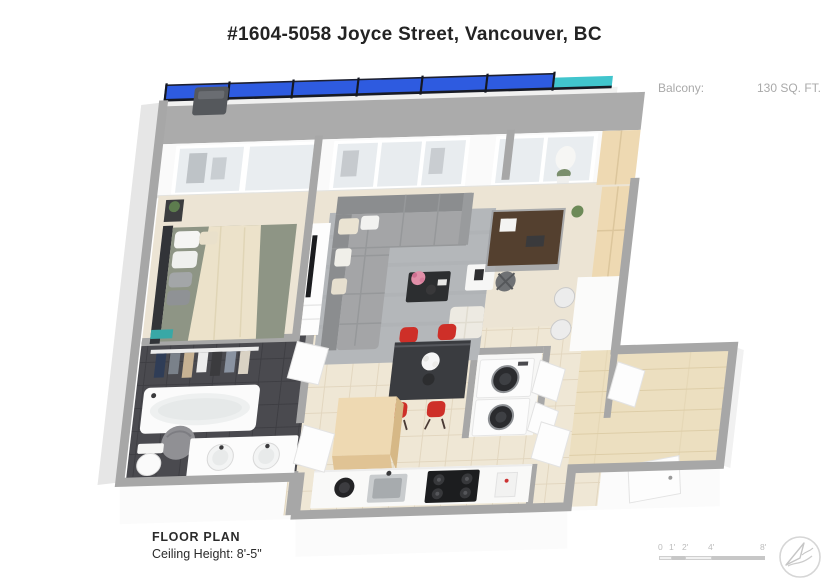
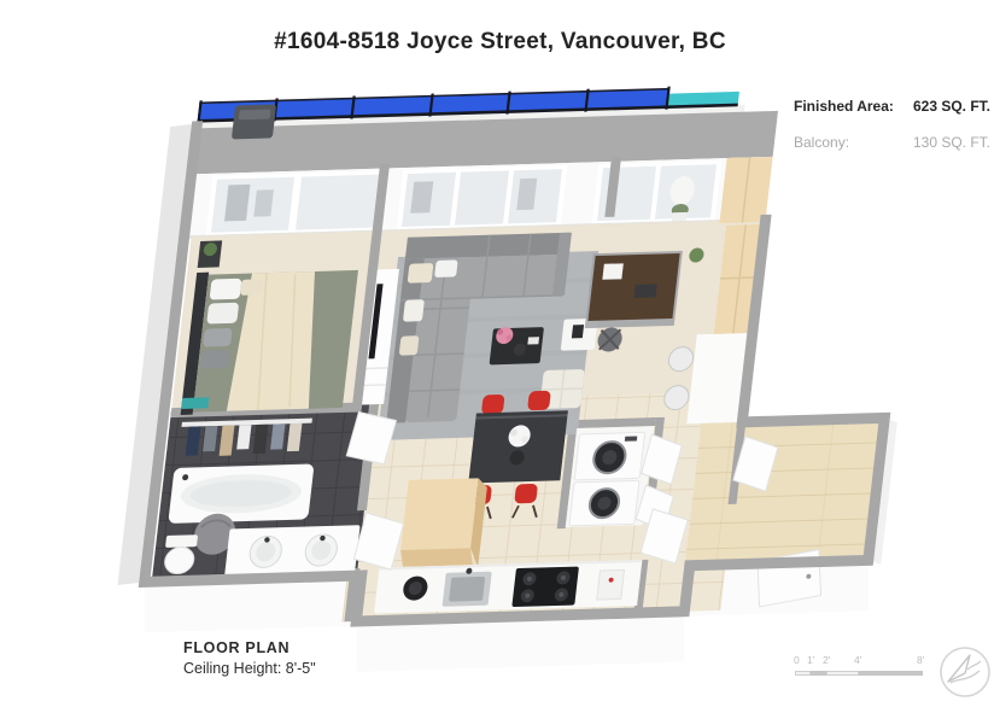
- #1604-5058 Joyce Street, Vancouver, BC
+ #1604-8518 Joyce Street, Vancouver, BC
+ Finished Area:
+ 623 SQ. FT.
  Balcony:
  130 SQ. FT.
  FLOOR PLAN
  Ceiling Height: 8'-5"
  0
  1'
  2'
  4'
  8'
